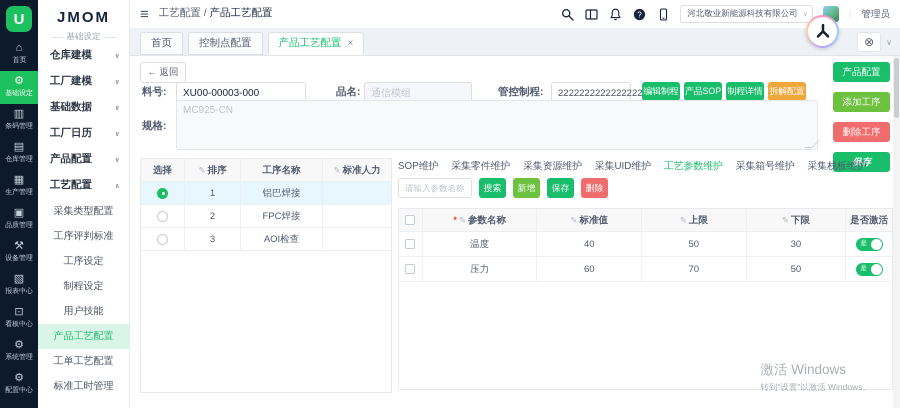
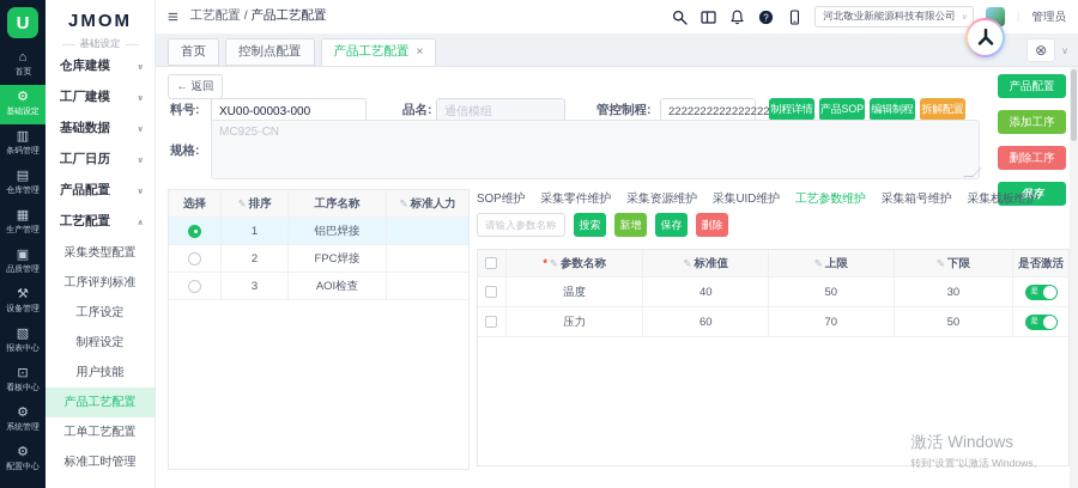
  U
  ⌂
  首页
  ⚙
  基础设定
  ▥
  条码管理
  ▤
  仓库管理
  ▦
  生产管理
  ▣
  品质管理
  ⚒
  设备管理
  ▧
  报表中心
  ⊡
  看板中心
  ⚙
  系统管理
  ⚙
  配置中心
  JMOM
  基础设定
  仓库建模
  工厂建模
  基础数据
  工厂日历
  产品配置
  工艺配置
  采集类型配置
  工序评判标准
  工序设定
  制程设定
  用户技能
  产品工艺配置
  工单工艺配置
  标准工时管理
  ≡
  工艺配置 / 产品工艺配置
  ?
  河北敬业新能源科技有限公司
  管理员
  首页
  控制点配置
  产品工艺配置
  ×
  ⊗
  ∨
  ← 返回
  料号:
  XU00-00003-000
  品名:
  通信模组
  管控制程:
  2222222222222222
- 编辑制程
+ 制程详情
  产品SOP
- 制程详情
+ 编辑制程
  拆解配置
  规格:
  MC925-CN
  产品配置
  添加工序
  删除工序
  保存
  选择
  ✎
  排序
  工序名称
  ✎
  标准人力
  1
  铝巴焊接
  2
  FPC焊接
  3
  AOI检查
  SOP维护
  采集零件维护
  采集资源维护
  采集UID维护
  工艺参数维护
  采集箱号维护
  采集栈板维护
  请输入参数名称
  搜索
  新增
  保存
  删除
  *
  ✎
  参数名称
  ✎
  标准值
  ✎
  上限
  ✎
  下限
  是否激活
  温度
  40
  50
  30
  压力
  60
  70
  50
  激活 Windows
  转到“设置”以激活 Windows。
